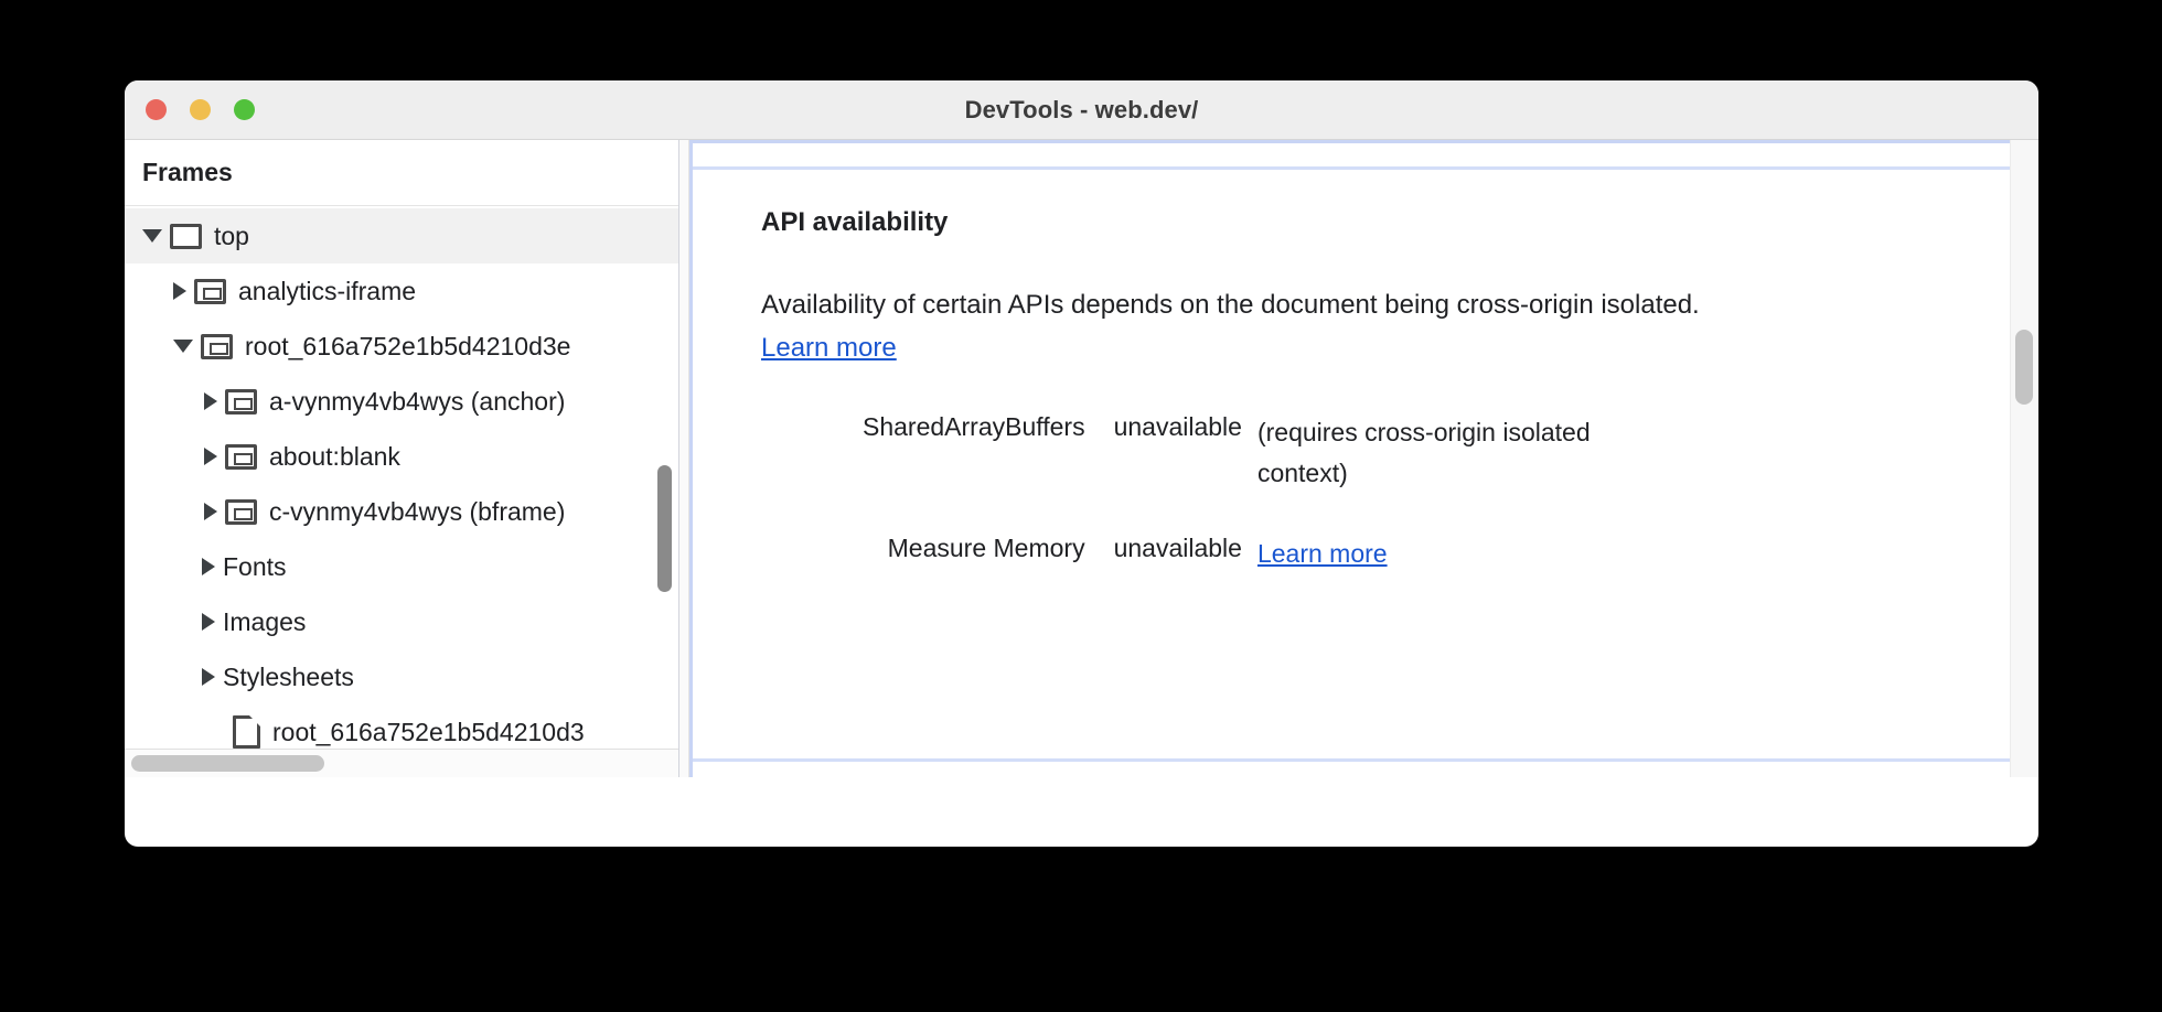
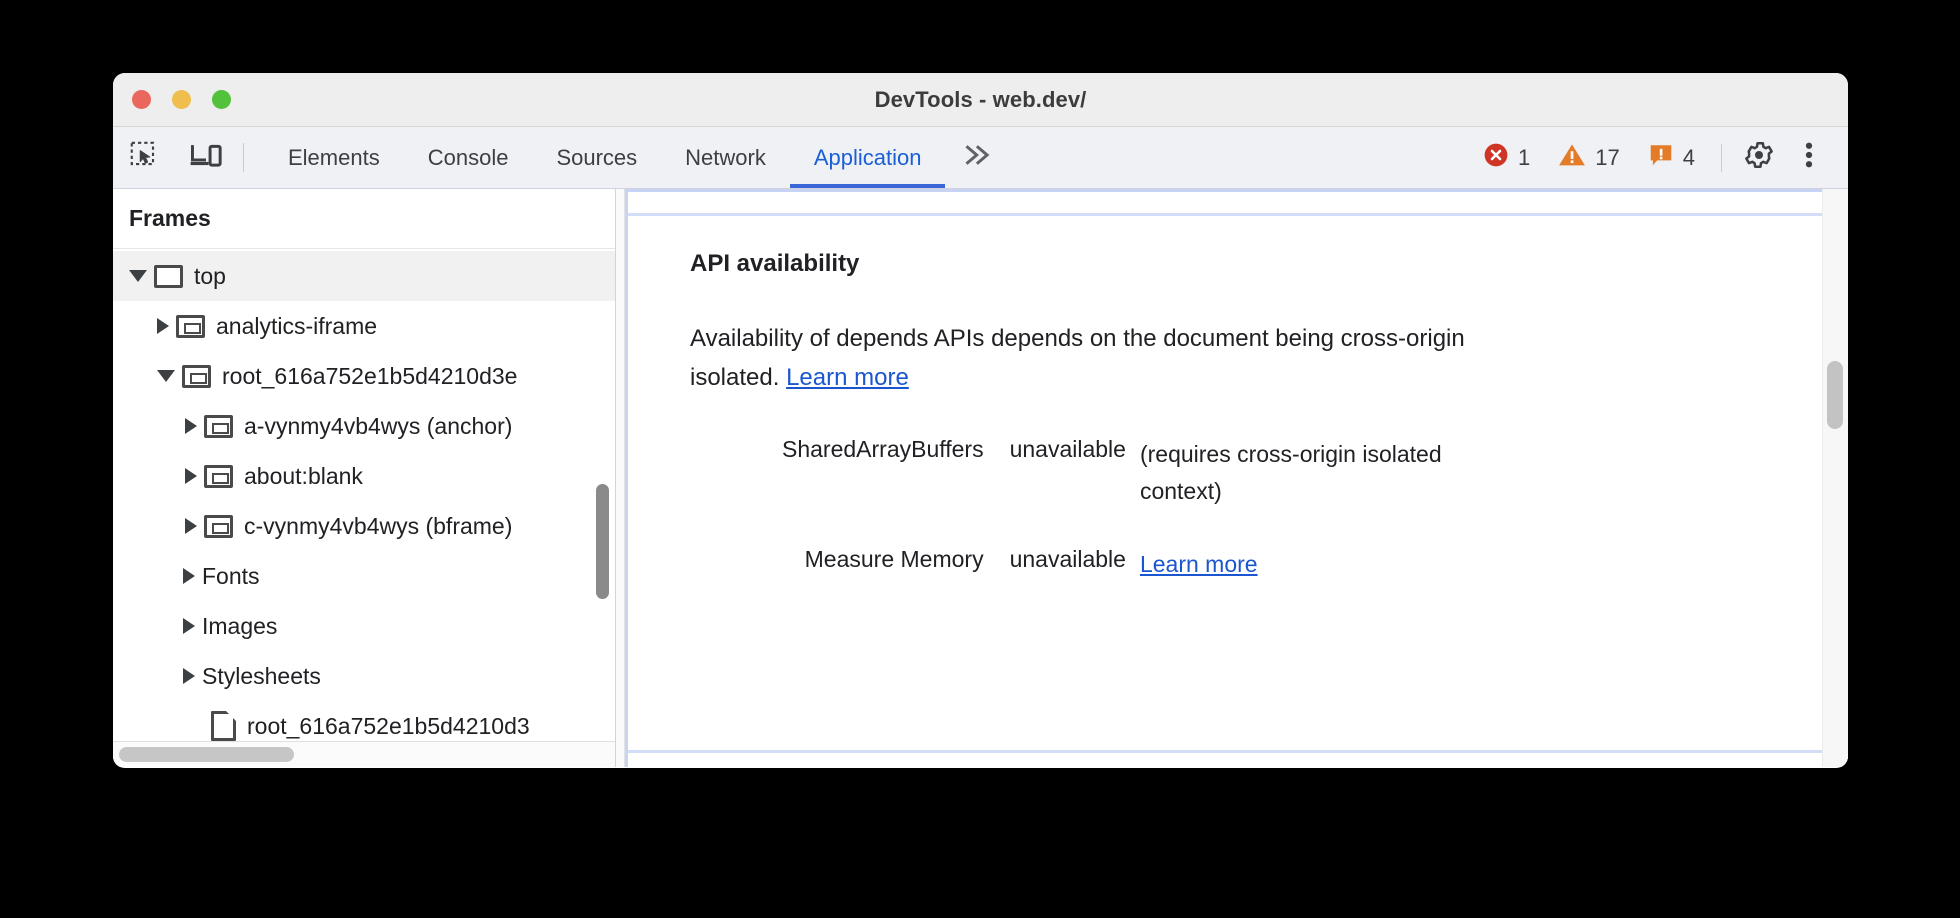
  DevTools - web.dev/
+ Elements
+ Console
+ Sources
+ Network
+ Application
+ 1
+ 17
+ 4
  Frames
  top
  analytics-iframe
  root_616a752e1b5d4210d3e
  a-vynmy4vb4wys (anchor)
  about:blank
  c-vynmy4vb4wys (bframe)
  Fonts
  Images
  Stylesheets
  root_616a752e1b5d4210d3
  API availability
- Availability of certain APIs depends on the document being cross-origin isolated. Learn more
+ Availability of depends APIs depends on the document being cross-origin isolated. Learn more
  SharedArrayBuffers	unavailable	(requires cross-origin isolated context)
  Measure Memory	unavailable	Learn more
